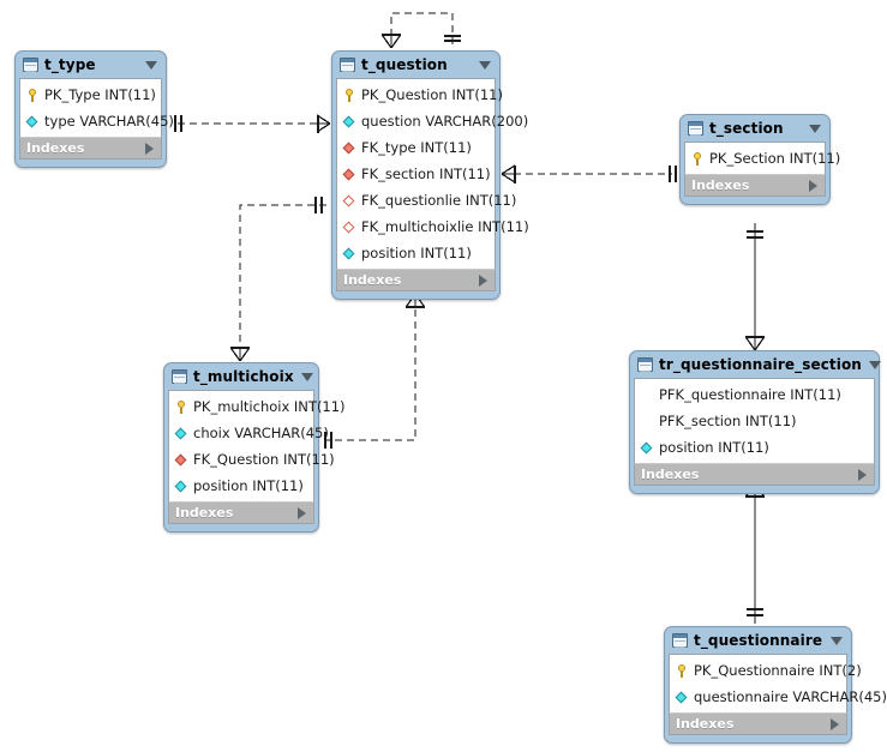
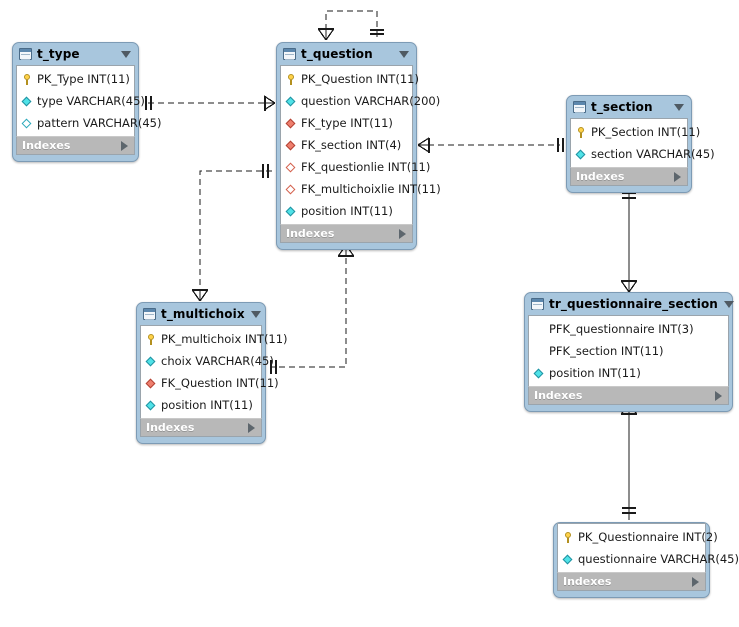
  t_type
  PK_Type INT(11)
  type VARCHAR(45)
+ pattern VARCHAR(45)
  Indexes
  t_question
  PK_Question INT(11)
  question VARCHAR(200)
  FK_type INT(11)
- FK_section INT(11)
+ FK_section INT(4)
  FK_questionlie INT(11)
  FK_multichoixlie INT(11)
  position INT(11)
  Indexes
  t_section
  PK_Section INT(11)
+ section VARCHAR(45)
  Indexes
  t_multichoix
  PK_multichoix INT(11)
  choix VARCHAR(45)
  FK_Question INT(11)
  position INT(11)
  Indexes
  tr_questionnaire_section
- PFK_questionnaire INT(11)
+ PFK_questionnaire INT(3)
  PFK_section INT(11)
  position INT(11)
  Indexes
- t_questionnaire
  PK_Questionnaire INT(2)
  questionnaire VARCHAR(45)
  Indexes
